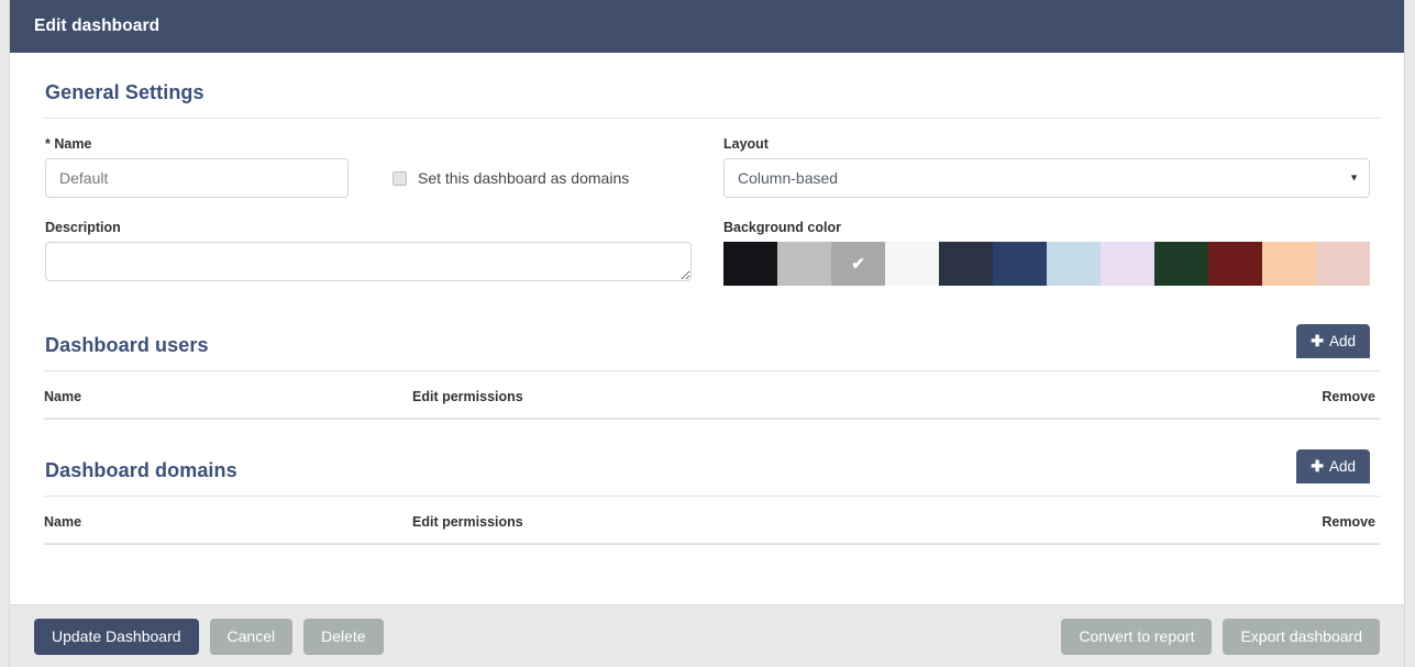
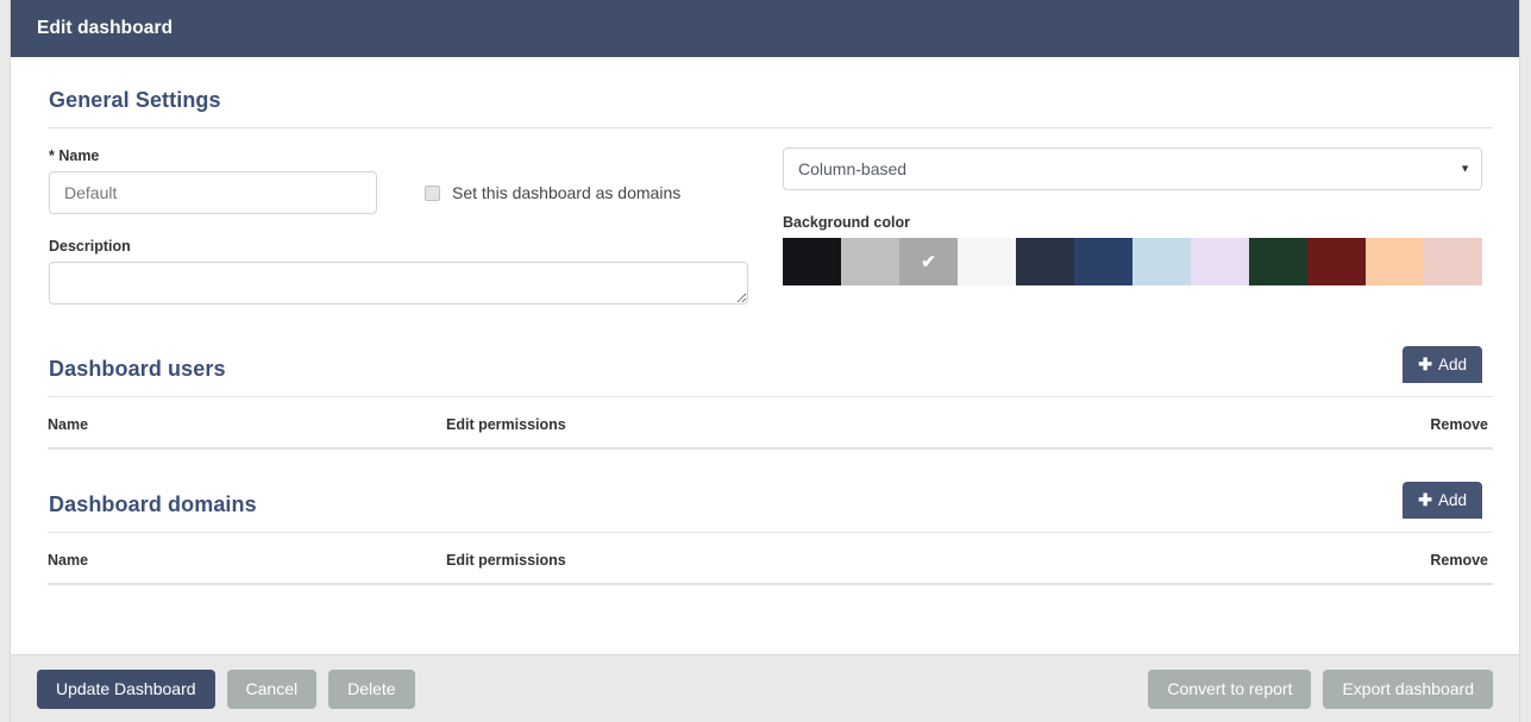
  Edit dashboard
  General Settings
  * Name
  Default
  Set this dashboard as domains
  Description
- Layout
  Column-based
  ▼
  Background color
  ✔
  Dashboard users
  ✚
  Add
  Name	Edit permissions	Remove
  Dashboard domains
  ✚
  Add
  Name	Edit permissions	Remove
  Update Dashboard
  Cancel
  Delete
  Convert to report
  Export dashboard
